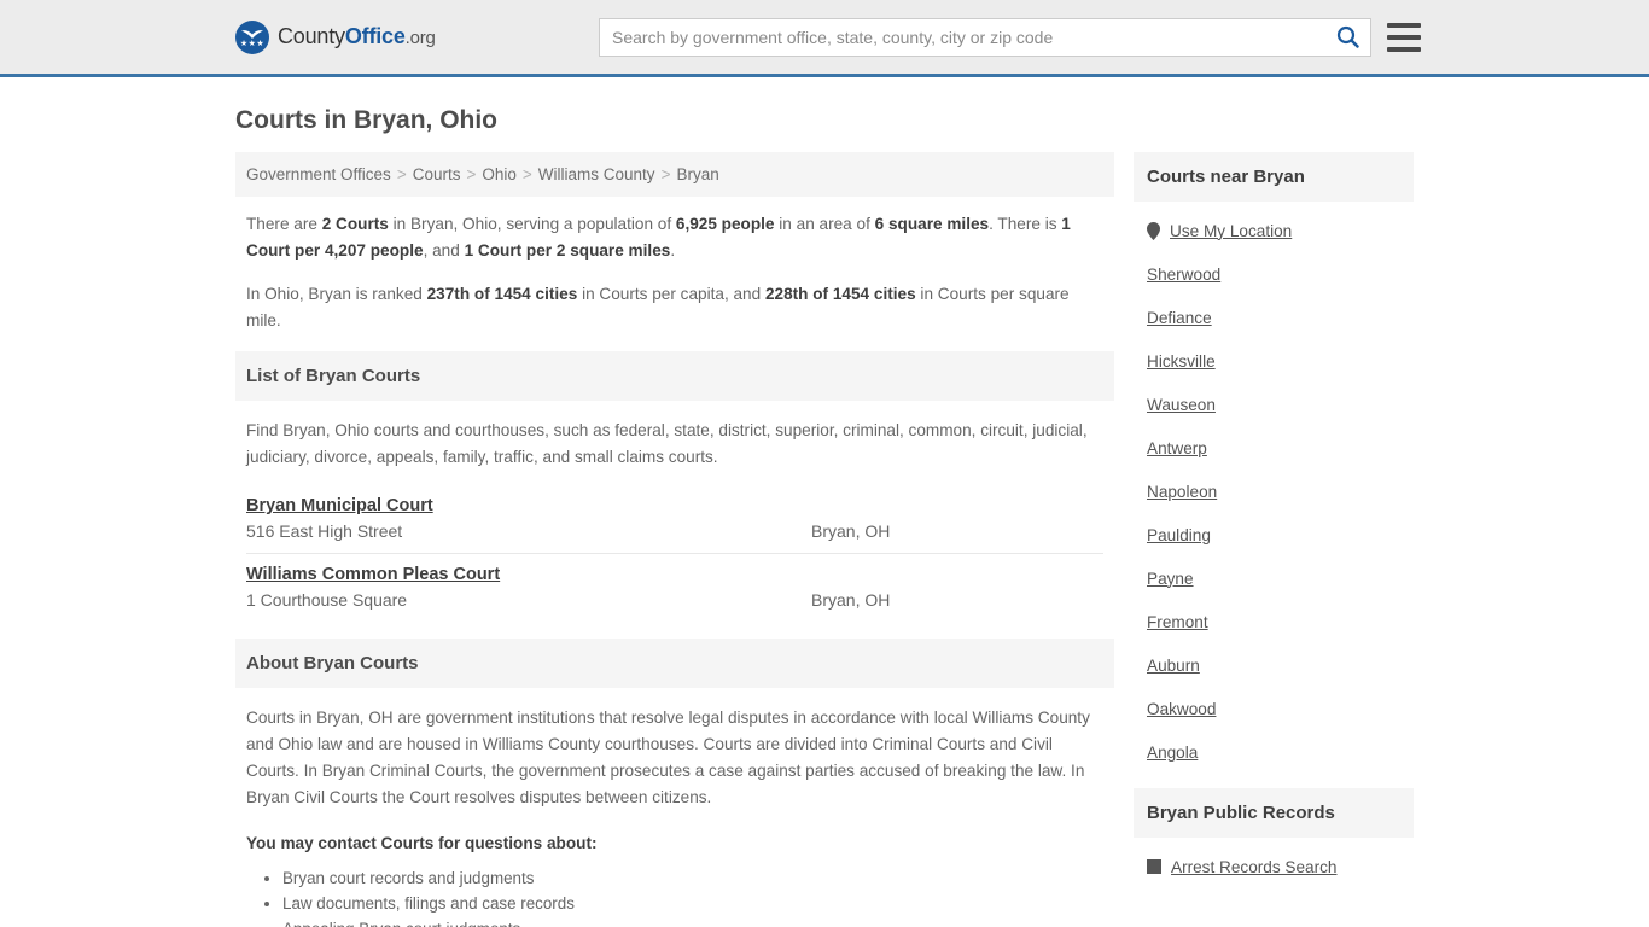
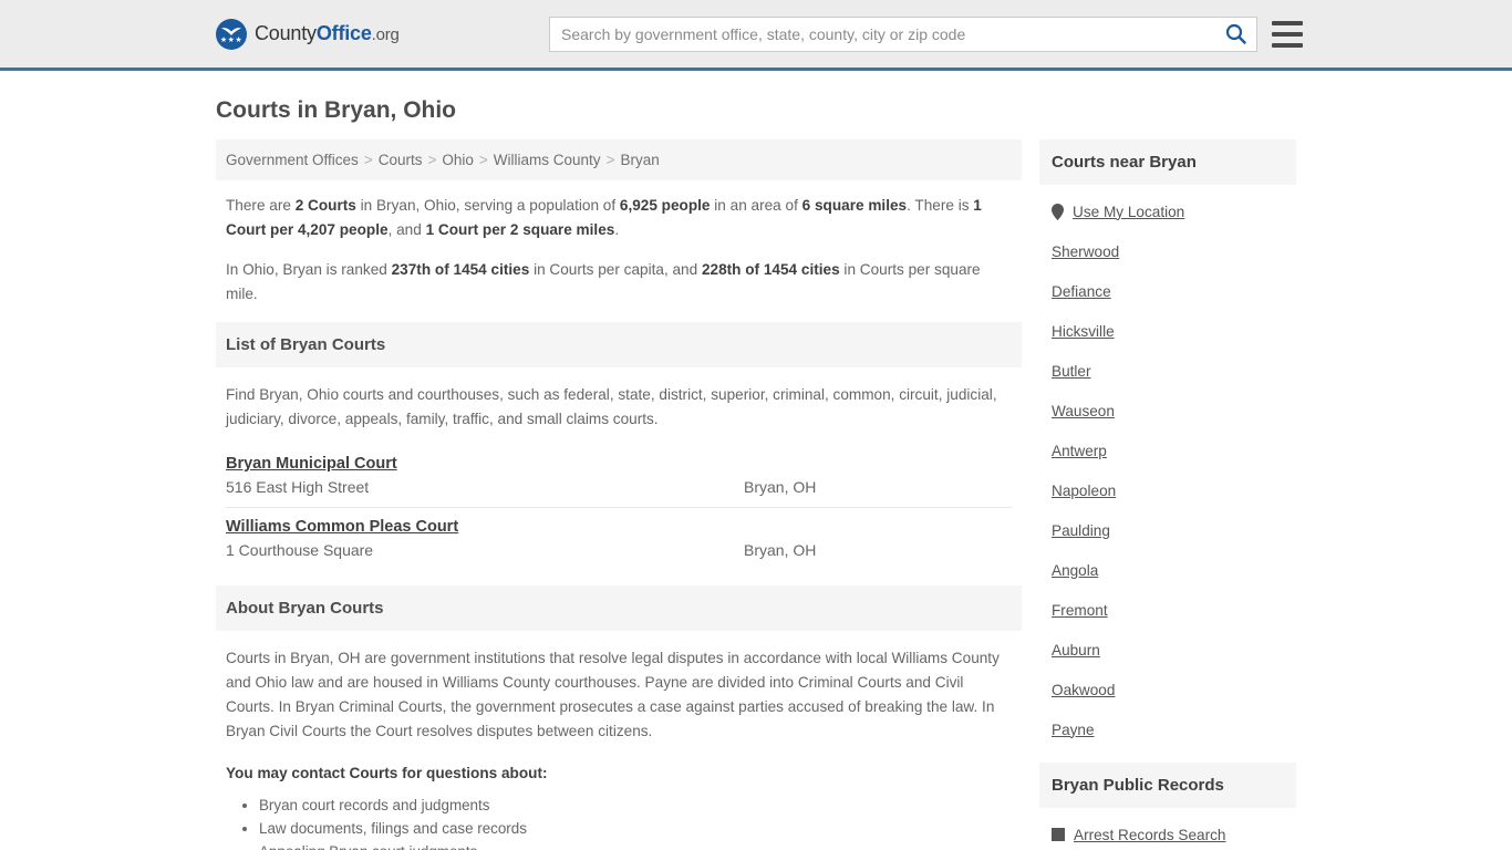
  CountyOffice.org
  Search by government office, state, county, city or zip code
  Courts in Bryan, Ohio
  Government Offices > Courts > Ohio > Williams County > Bryan
  There are 2 Courts in Bryan, Ohio, serving a population of 6,925 people in an area of 6 square miles. There is 1 Court per 4,207 people, and 1 Court per 2 square miles.
  In Ohio, Bryan is ranked 237th of 1454 cities in Courts per capita, and 228th of 1454 cities in Courts per square mile.
  List of Bryan Courts
  Find Bryan, Ohio courts and courthouses, such as federal, state, district, superior, criminal, common, circuit, judicial, judiciary, divorce, appeals, family, traffic, and small claims courts.
  Bryan Municipal Court
  516 East High Street
  Bryan, OH
  Williams Common Pleas Court
  1 Courthouse Square
  Bryan, OH
  About Bryan Courts
- Courts in Bryan, OH are government institutions that resolve legal disputes in accordance with local Williams County and Ohio law and are housed in Williams County courthouses. Courts are divided into Criminal Courts and Civil Courts. In Bryan Criminal Courts, the government prosecutes a case against parties accused of breaking the law. In Bryan Civil Courts the Court resolves disputes between citizens.
+ Courts in Bryan, OH are government institutions that resolve legal disputes in accordance with local Williams County and Ohio law and are housed in Williams County courthouses. Payne are divided into Criminal Courts and Civil Courts. In Bryan Criminal Courts, the government prosecutes a case against parties accused of breaking the law. In Bryan Civil Courts the Court resolves disputes between citizens.
  You may contact Courts for questions about:
  Bryan court records and judgments
  Law documents, filings and case records
  Courts near Bryan
  Use My Location
  Sherwood
  Defiance
  Hicksville
+ Butler
  Wauseon
  Antwerp
  Napoleon
  Paulding
- Payne
+ Angola
  Fremont
  Auburn
  Oakwood
- Angola
+ Payne
  Bryan Public Records
  Arrest Records Search
